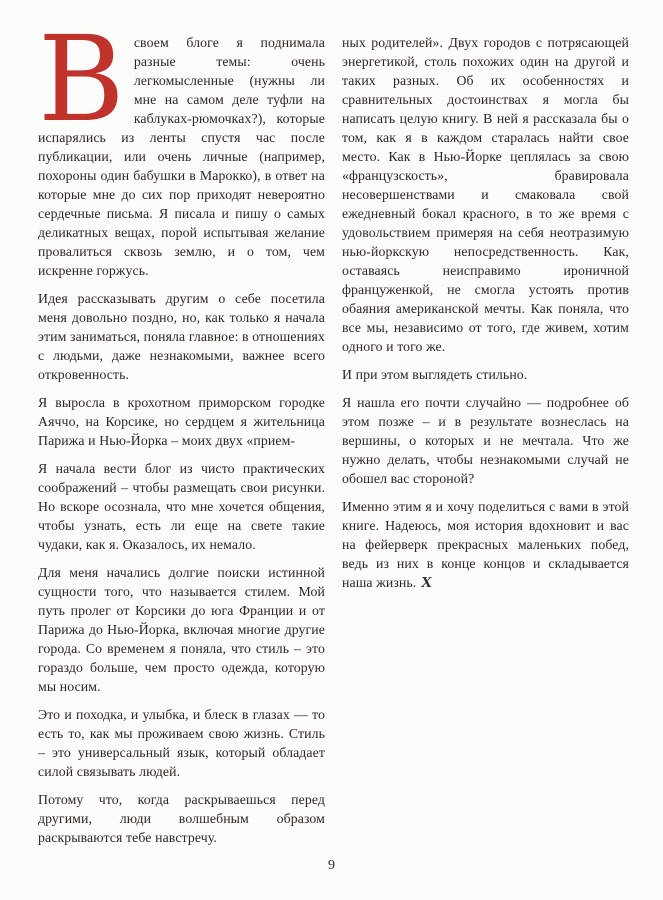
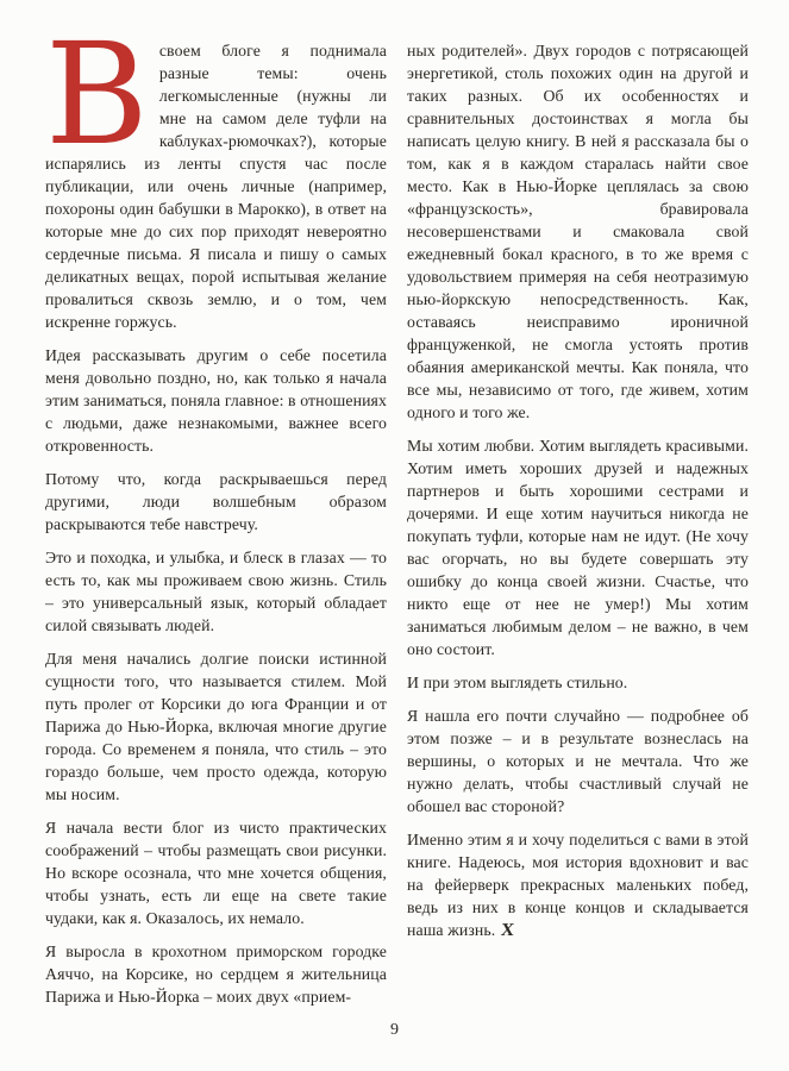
  В
  своем блоге я поднимала разные темы: очень легкомысленные (нужны ли мне на самом деле туфли на каблуках-рюмочках?), которые испарялись из ленты спустя час после публикации, или очень личные (например, похороны один бабушки в Марокко), в ответ на которые мне до сих пор приходят невероятно сердечные письма. Я писала и пишу о самых деликатных вещах, порой испытывая желание провалиться сквозь землю, и о том, чем искренне горжусь.
  Идея рассказывать другим о себе посетила меня довольно поздно, но, как только я начала этим заниматься, поняла главное: в отношениях с людьми, даже незнакомыми, важнее всего откровенность.
- Я выросла в крохотном приморском городке Аяччо, на Корсике, но сердцем я жительница Парижа и Нью-Йорка – моих двух «прием-
+ Потому что, когда раскрываешься перед другими, люди волшебным образом раскрываются тебе навстречу.
- Я начала вести блог из чисто практических соображений – чтобы размещать свои рисунки. Но вскоре осознала, что мне хочется общения, чтобы узнать, есть ли еще на свете такие чудаки, как я. Оказалось, их немало.
+ Это и походка, и улыбка, и блеск в глазах — то есть то, как мы проживаем свою жизнь. Стиль – это универсальный язык, который обладает силой связывать людей.
  Для меня начались долгие поиски истинной сущности того, что называется стилем. Мой путь пролег от Корсики до юга Франции и от Парижа до Нью-Йорка, включая многие другие города. Со временем я поняла, что стиль – это гораздо больше, чем просто одежда, которую мы носим.
- Это и походка, и улыбка, и блеск в глазах — то есть то, как мы проживаем свою жизнь. Стиль – это универсальный язык, который обладает силой связывать людей.
+ Я начала вести блог из чисто практических соображений – чтобы размещать свои рисунки. Но вскоре осознала, что мне хочется общения, чтобы узнать, есть ли еще на свете такие чудаки, как я. Оказалось, их немало.
- Потому что, когда раскрываешься перед другими, люди волшебным образом раскрываются тебе навстречу.
+ Я выросла в крохотном приморском городке Аяччо, на Корсике, но сердцем я жительница Парижа и Нью-Йорка – моих двух «прием-
  ных родителей». Двух городов с потрясающей энергетикой, столь похожих один на другой и таких разных. Об их особенностях и сравнительных достоинствах я могла бы написать целую книгу. В ней я рассказала бы о том, как я в каждом старалась найти свое место. Как в Нью-Йорке цеплялась за свою «французскость», бравировала несовершенствами и смаковала свой ежедневный бокал красного, в то же время с удовольствием примеряя на себя неотразимую нью-йоркскую непосредственность. Как, оставаясь неисправимо ироничной француженкой, не смогла устоять против обаяния американской мечты. Как поняла, что все мы, независимо от того, где живем, хотим одного и того же.
+ Мы хотим любви. Хотим выглядеть красивыми. Хотим иметь хороших друзей и надежных партнеров и быть хорошими сестрами и дочерями. И еще хотим научиться никогда не покупать туфли, которые нам не идут. (Не хочу вас огорчать, но вы будете совершать эту ошибку до конца своей жизни. Счастье, что никто еще от нее не умер!) Мы хотим заниматься любимым делом – не важно, в чем оно состоит.
  И при этом выглядеть стильно.
- Я нашла его почти случайно — подробнее об этом позже – и в результате вознеслась на вершины, о которых и не мечтала. Что же нужно делать, чтобы незнакомыми случай не обошел вас стороной?
+ Я нашла его почти случайно — подробнее об этом позже – и в результате вознеслась на вершины, о которых и не мечтала. Что же нужно делать, чтобы счастливый случай не обошел вас стороной?
  9
